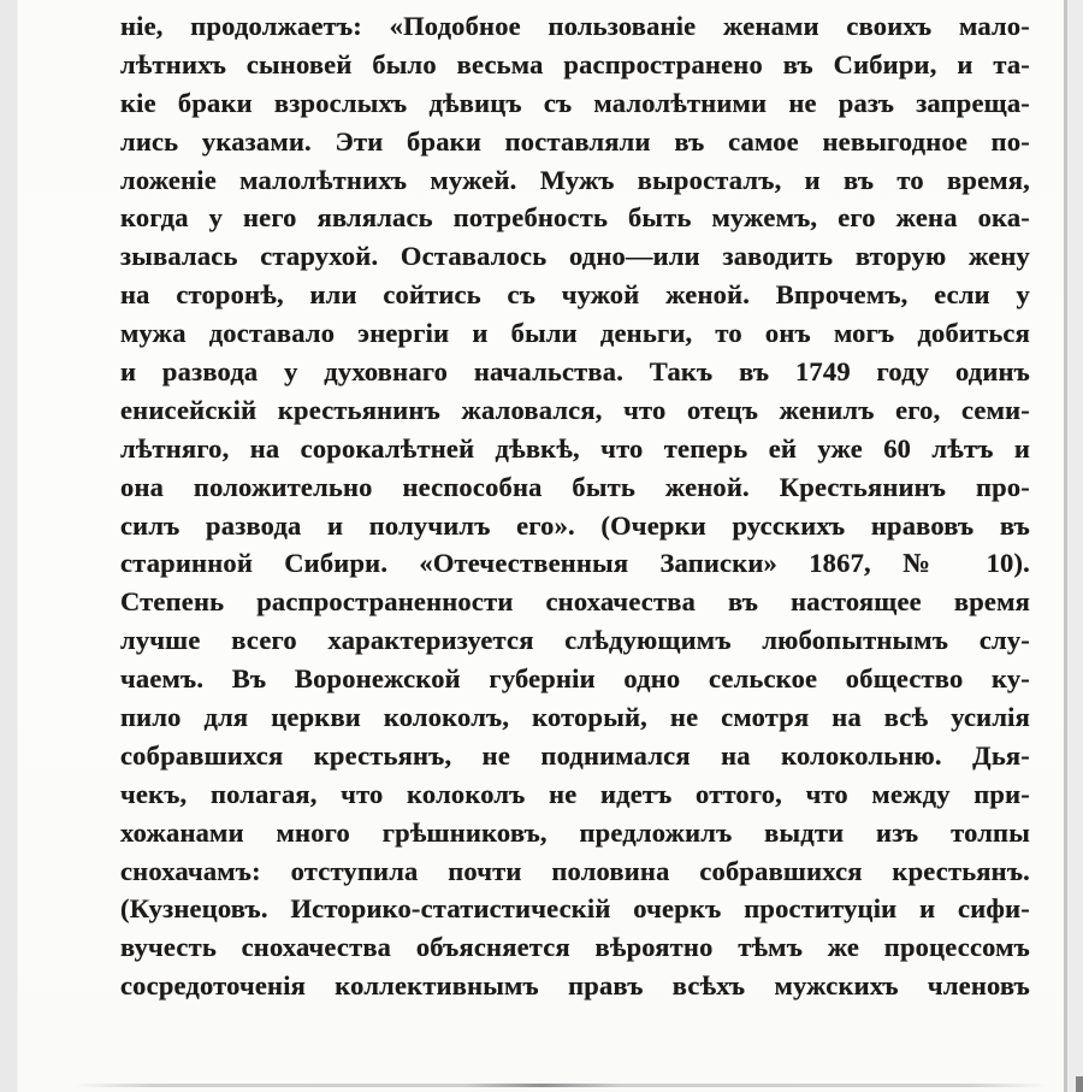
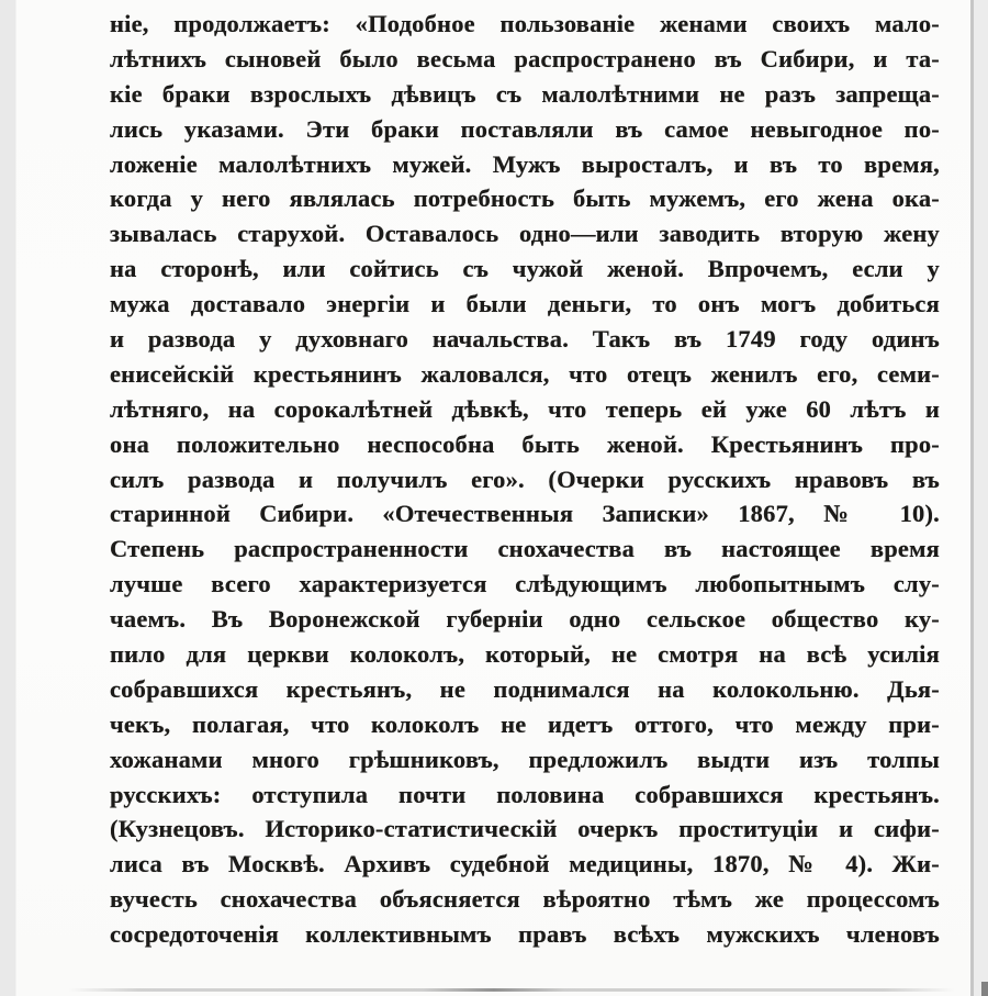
  ніе, продолжаетъ: «Подобное пользованіе женами своихъ мало-
  лѣтнихъ сыновей было весьма распространено въ Сибири, и та-
  кіе браки взрослыхъ дѣвицъ съ малолѣтними не разъ запреща-
  лись указами. Эти браки поставляли въ самое невыгодное по-
  ложеніе малолѣтнихъ мужей. Мужъ выросталъ, и въ то время,
  когда у него являлась потребность быть мужемъ, его жена ока-
  зывалась старухой. Оставалось одно—или заводить вторую жену
  на сторонѣ, или сойтись съ чужой женой. Впрочемъ, если у
  мужа доставало энергіи и были деньги, то онъ могъ добиться
  и развода у духовнаго начальства. Такъ въ 1749 году одинъ
  енисейскій крестьянинъ жаловался, что отецъ женилъ его, семи-
  лѣтняго, на сорокалѣтней дѣвкѣ, что теперь ей уже 60 лѣтъ и
  она положительно неспособна быть женой. Крестьянинъ про-
  силъ развода и получилъ его». (Очерки русскихъ нравовъ въ
  старинной Сибири. «Отечественныя Записки» 1867, № 10).
  Степень распространенности снохачества въ настоящее время
  лучше всего характеризуется слѣдующимъ любопытнымъ слу-
  чаемъ. Въ Воронежской губерніи одно сельское общество ку-
  пило для церкви колоколъ, который, не смотря на всѣ усилія
  собравшихся крестьянъ, не поднимался на колокольню. Дья-
  чекъ, полагая, что колоколъ не идетъ оттого, что между при-
  хожанами много грѣшниковъ, предложилъ выдти изъ толпы
- снохачамъ: отступила почти половина собравшихся крестьянъ.
+ русскихъ: отступила почти половина собравшихся крестьянъ.
  (Кузнецовъ. Историко-статистическій очеркъ проституціи и сифи-
+ лиса въ Москвѣ. Архивъ судебной медицины, 1870, № 4). Жи-
  вучесть снохачества объясняется вѣроятно тѣмъ же процессомъ
  сосредоточенія коллективнымъ правъ всѣхъ мужскихъ членовъ
